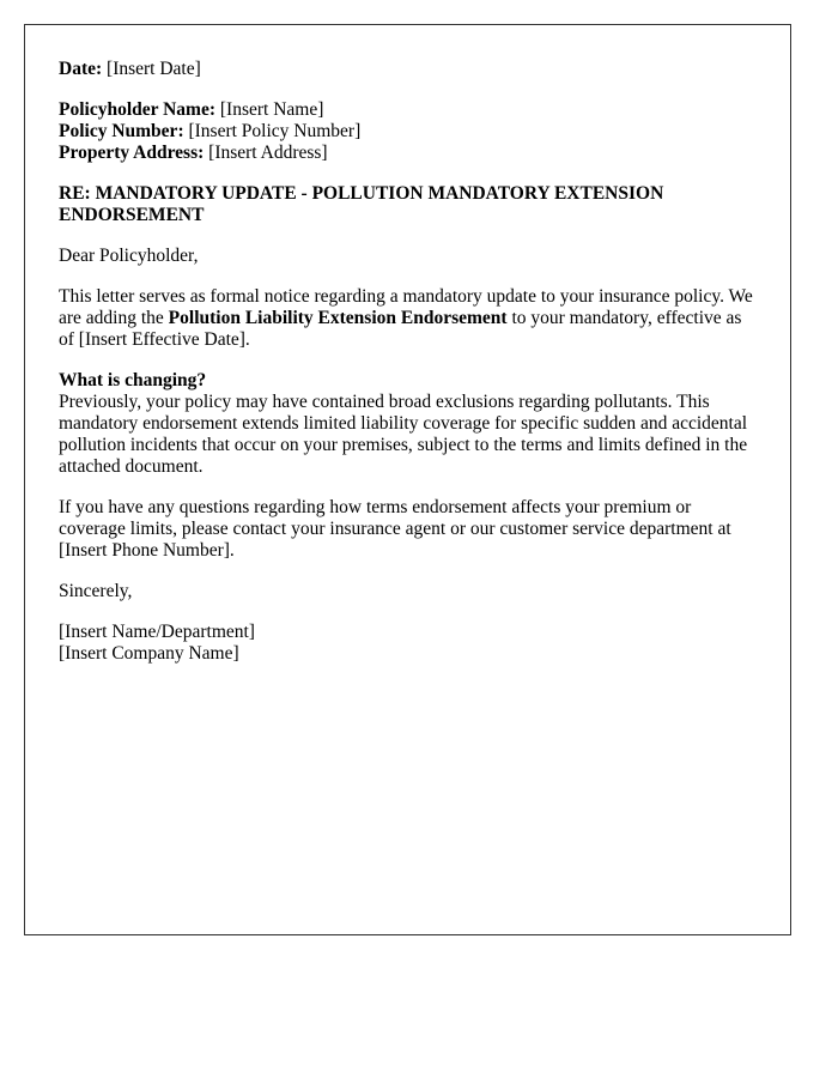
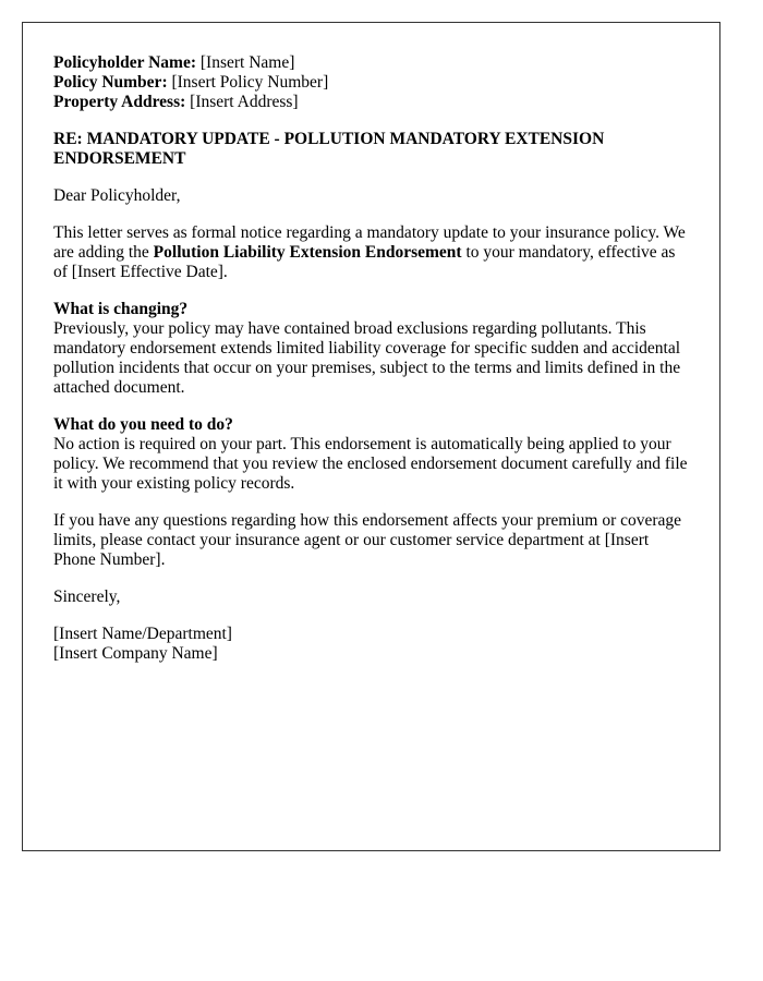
- Date: [Insert Date]
  Policyholder Name: [Insert Name]
  Policy Number: [Insert Policy Number]
  Property Address: [Insert Address]
  RE: MANDATORY UPDATE - POLLUTION MANDATORY EXTENSION ENDORSEMENT
  Dear Policyholder,
  This letter serves as formal notice regarding a mandatory update to your insurance policy. We are adding the Pollution Liability Extension Endorsement to your mandatory, effective as of [Insert Effective Date].
  What is changing?
  Previously, your policy may have contained broad exclusions regarding pollutants. This mandatory endorsement extends limited liability coverage for specific sudden and accidental pollution incidents that occur on your premises, subject to the terms and limits defined in the attached document.
+ What do you need to do?
+ No action is required on your part. This endorsement is automatically being applied to your policy. We recommend that you review the enclosed endorsement document carefully and file it with your existing policy records.
- If you have any questions regarding how terms endorsement affects your premium or coverage limits, please contact your insurance agent or our customer service department at [Insert Phone Number].
+ If you have any questions regarding how this endorsement affects your premium or coverage limits, please contact your insurance agent or our customer service department at [Insert Phone Number].
  Sincerely,
  [Insert Name/Department]
  [Insert Company Name]
